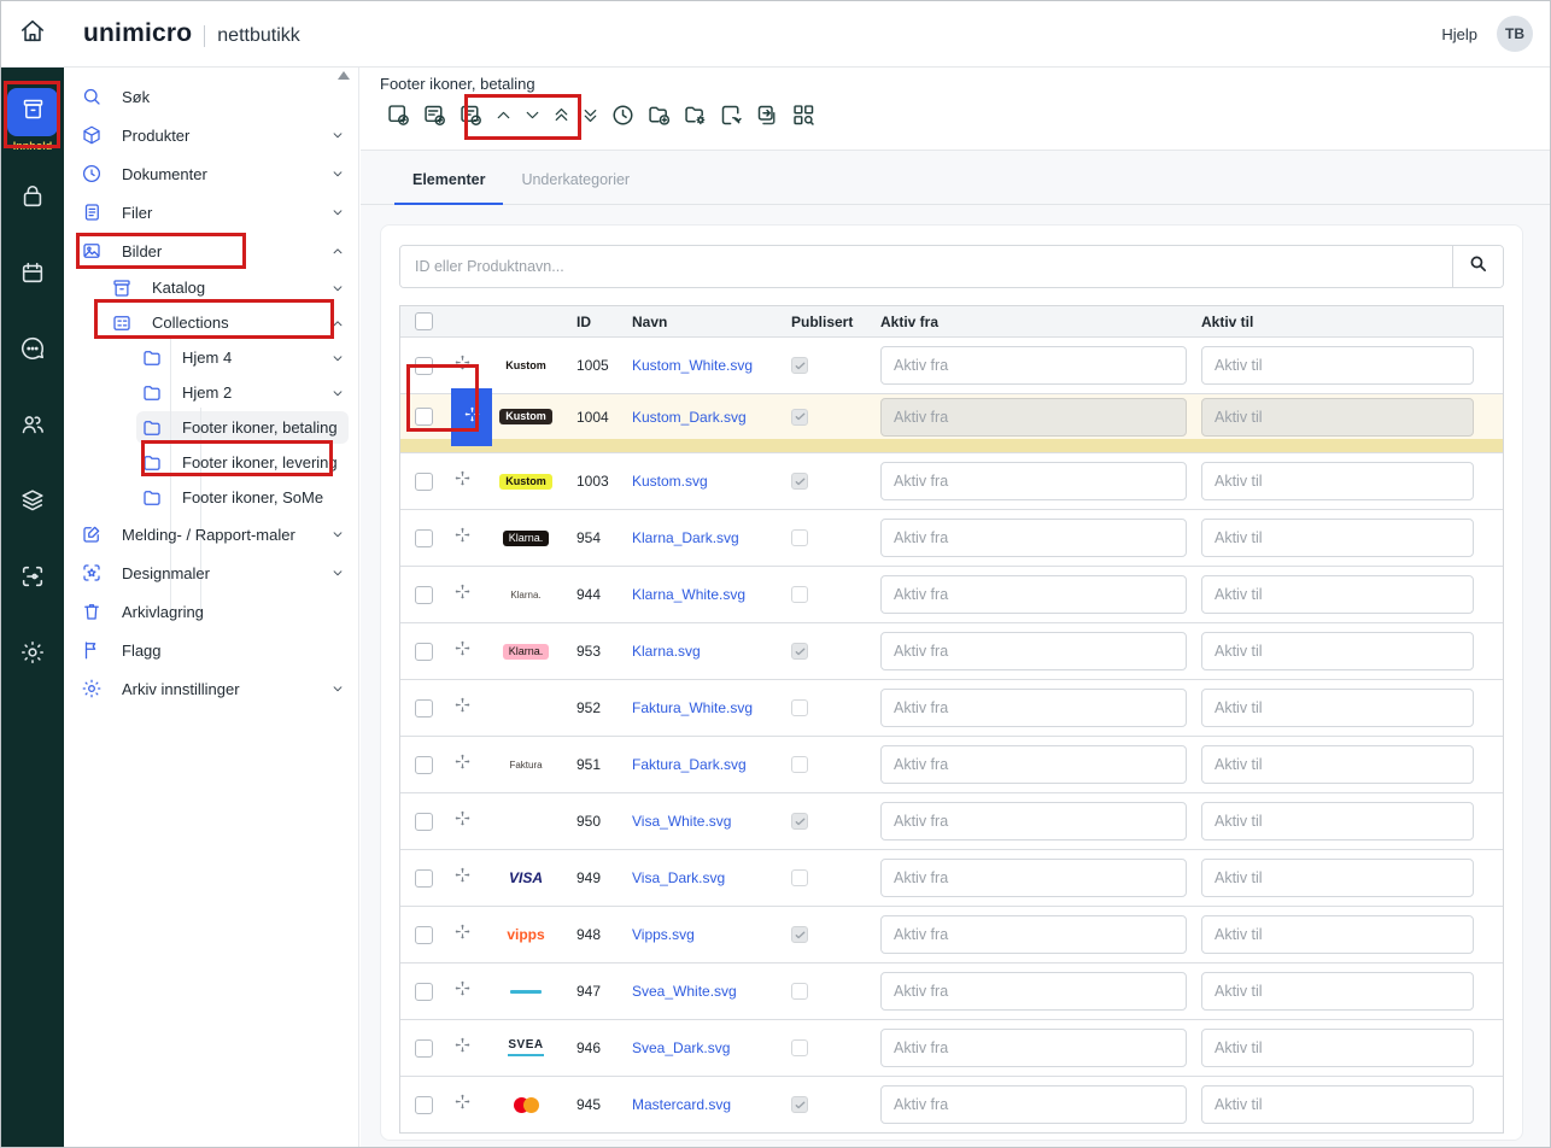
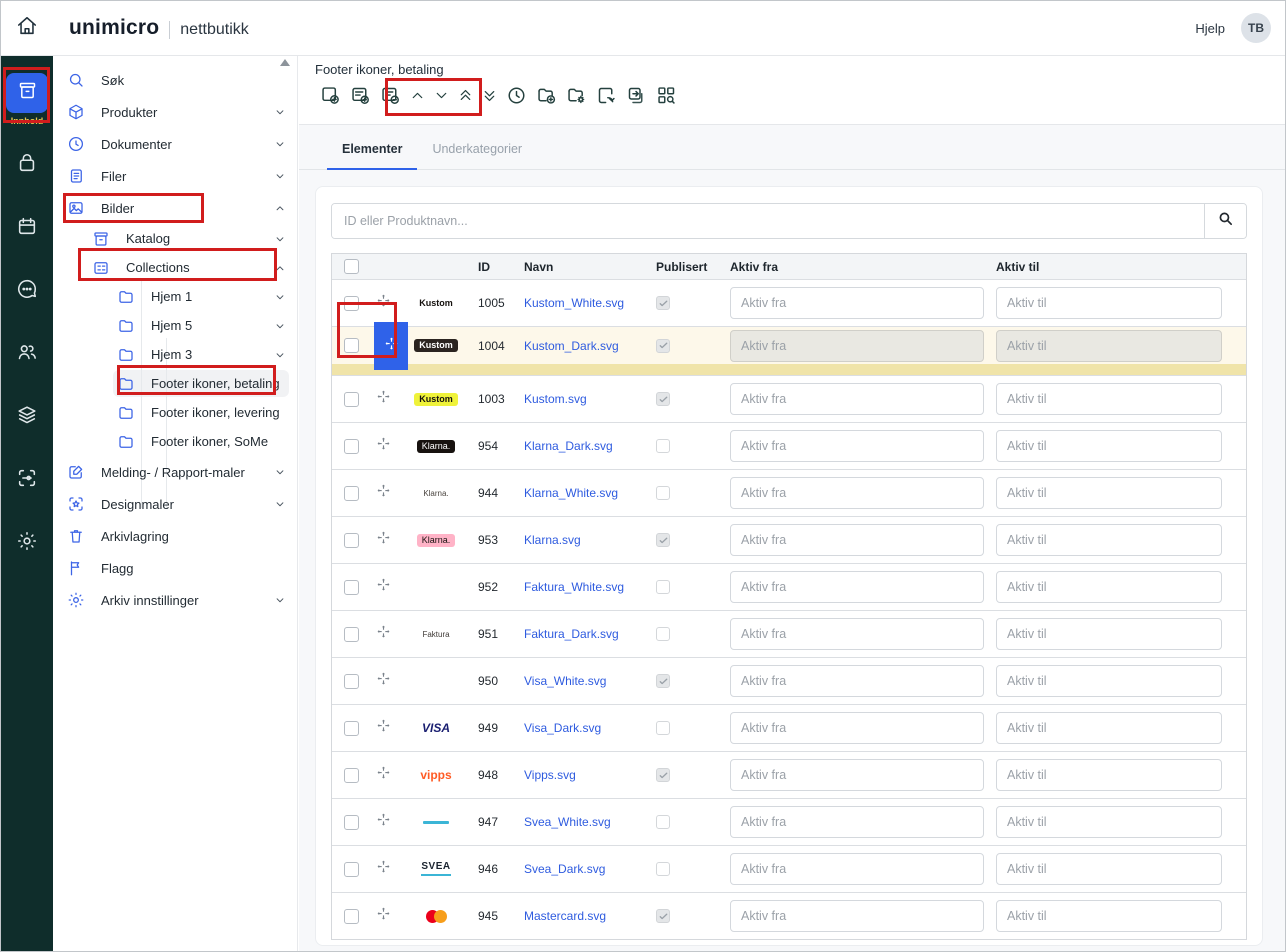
  unimicro
  nettbutikk
  Hjelp
  TB
  Innhold
  Søk
  Produkter
  Dokumenter
  Filer
  Bilder
  Katalog
  Collections
- Hjem 4
+ Hjem 1
- Hjem 2
+ Hjem 5
+ Hjem 3
  Footer ikoner, betaling
  Footer ikoner, levering
  Footer ikoner, SoMe
  Melding- / Rapport-maler
  Designmaler
  Arkivlagring
  Flagg
  Arkiv innstillinger
  Footer ikoner, betaling
  Elementer
  Underkategorier
  ID eller Produktnavn...
  ID
  Navn
  Publisert
  Aktiv fra
  Aktiv til
  Kustom
  1005
  Kustom_White.svg
  Aktiv fra
  Aktiv til
  Kustom
  1004
  Kustom_Dark.svg
  Aktiv fra
  Aktiv til
  Kustom
  1003
  Kustom.svg
  Aktiv fra
  Aktiv til
  Klarna.
  954
  Klarna_Dark.svg
  Aktiv fra
  Aktiv til
  Klarna.
  944
  Klarna_White.svg
  Aktiv fra
  Aktiv til
  Klarna.
  953
  Klarna.svg
  Aktiv fra
  Aktiv til
  952
  Faktura_White.svg
  Aktiv fra
  Aktiv til
  Faktura
  951
  Faktura_Dark.svg
  Aktiv fra
  Aktiv til
  950
  Visa_White.svg
  Aktiv fra
  Aktiv til
  VISA
  949
  Visa_Dark.svg
  Aktiv fra
  Aktiv til
  vipps
  948
  Vipps.svg
  Aktiv fra
  Aktiv til
  947
  Svea_White.svg
  Aktiv fra
  Aktiv til
  SVEA
  946
  Svea_Dark.svg
  Aktiv fra
  Aktiv til
  945
  Mastercard.svg
  Aktiv fra
  Aktiv til
